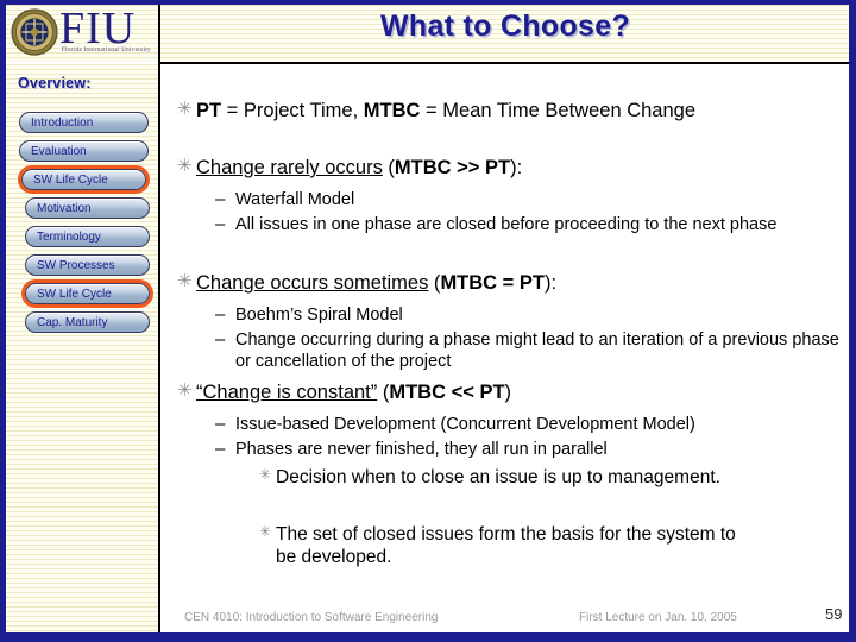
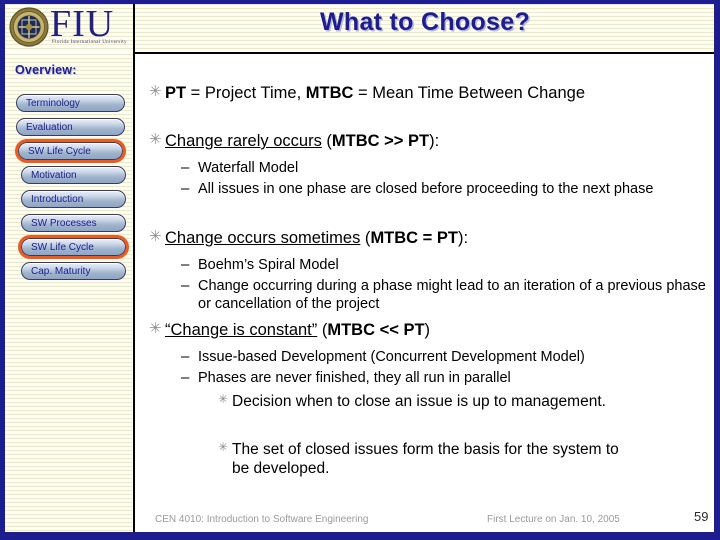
  FIU
  What to Choose?
  Overview:
- Introduction
+ Terminology
  Evaluation
  SW Life Cycle
  Motivation
- Terminology
+ Introduction
  SW Processes
  SW Life Cycle
  Cap. Maturity
  ✳
  PT = Project Time, MTBC = Mean Time Between Change
  ✳
  Change rarely occurs (MTBC >> PT):
  –
  Waterfall Model
  –
  All issues in one phase are closed before proceeding to the next phase
  ✳
  Change occurs sometimes (MTBC = PT):
  –
  Boehm’s Spiral Model
  –
  Change occurring during a phase might lead to an iteration of a previous phase or cancellation of the project
  ✳
  “Change is constant” (MTBC << PT)
  –
  Issue-based Development (Concurrent Development Model)
  –
  Phases are never finished, they all run in parallel
  ✳
  Decision when to close an issue is up to management.
  ✳
  The set of closed issues form the basis for the system to be developed.
  CEN 4010: Introduction to Software Engineering
  First Lecture on Jan. 10, 2005
  59
